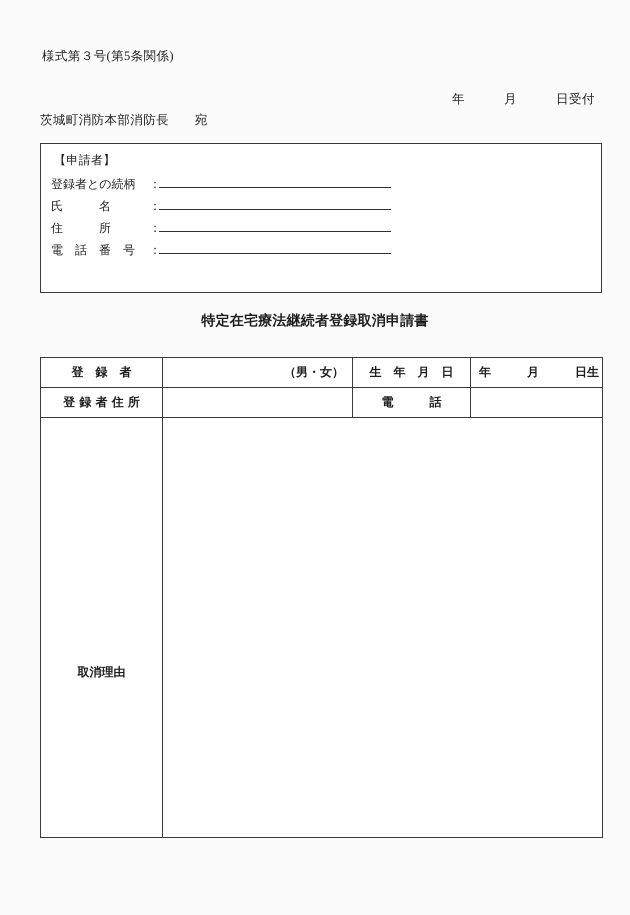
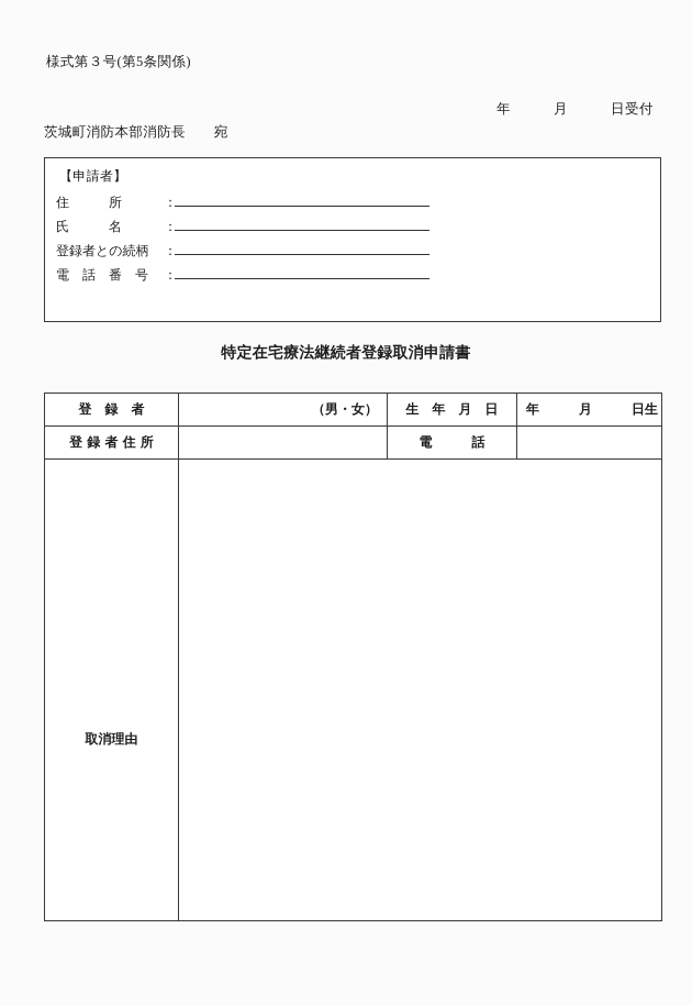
  様式第３号(第5条関係)
  年 月 日受付
  茨城町消防本部消防長 宛
  【申請者】
- 登録者との続柄
+ 住 所
  ：
  氏 名
  ：
- 住 所
+ 登録者との続柄
  ：
  電 話 番 号
  ：
  特定在宅療法継続者登録取消申請書
  登 録 者	（男・女）	生 年 月 日	年 月 日生
  登 録 者 住 所		電 話
  取消理由
